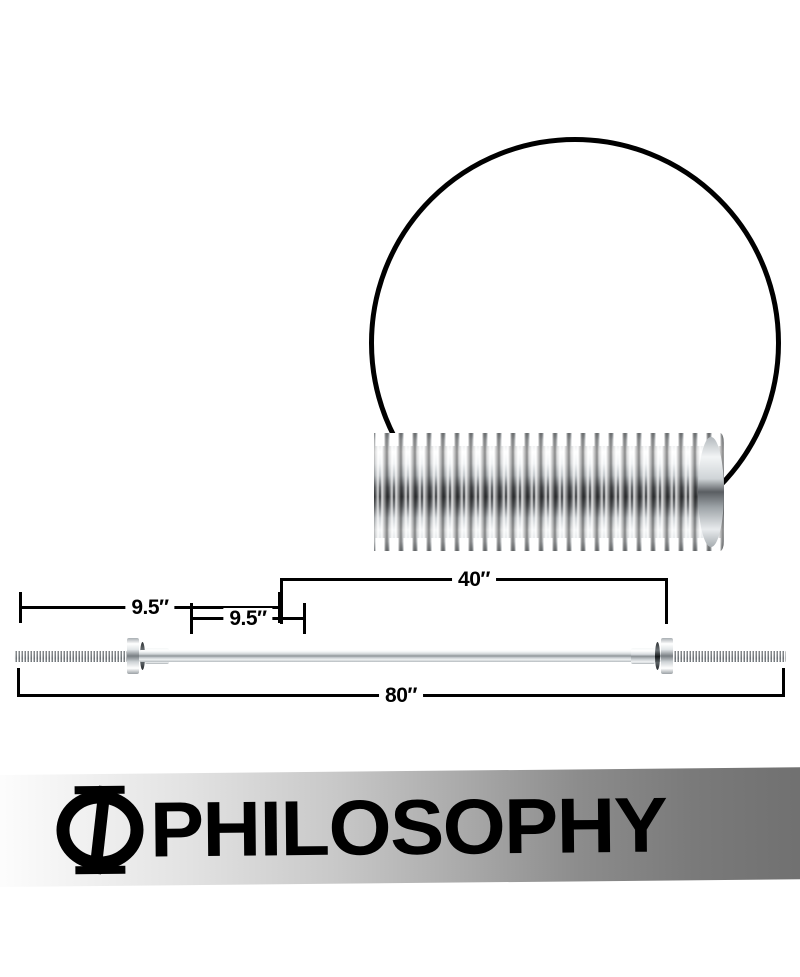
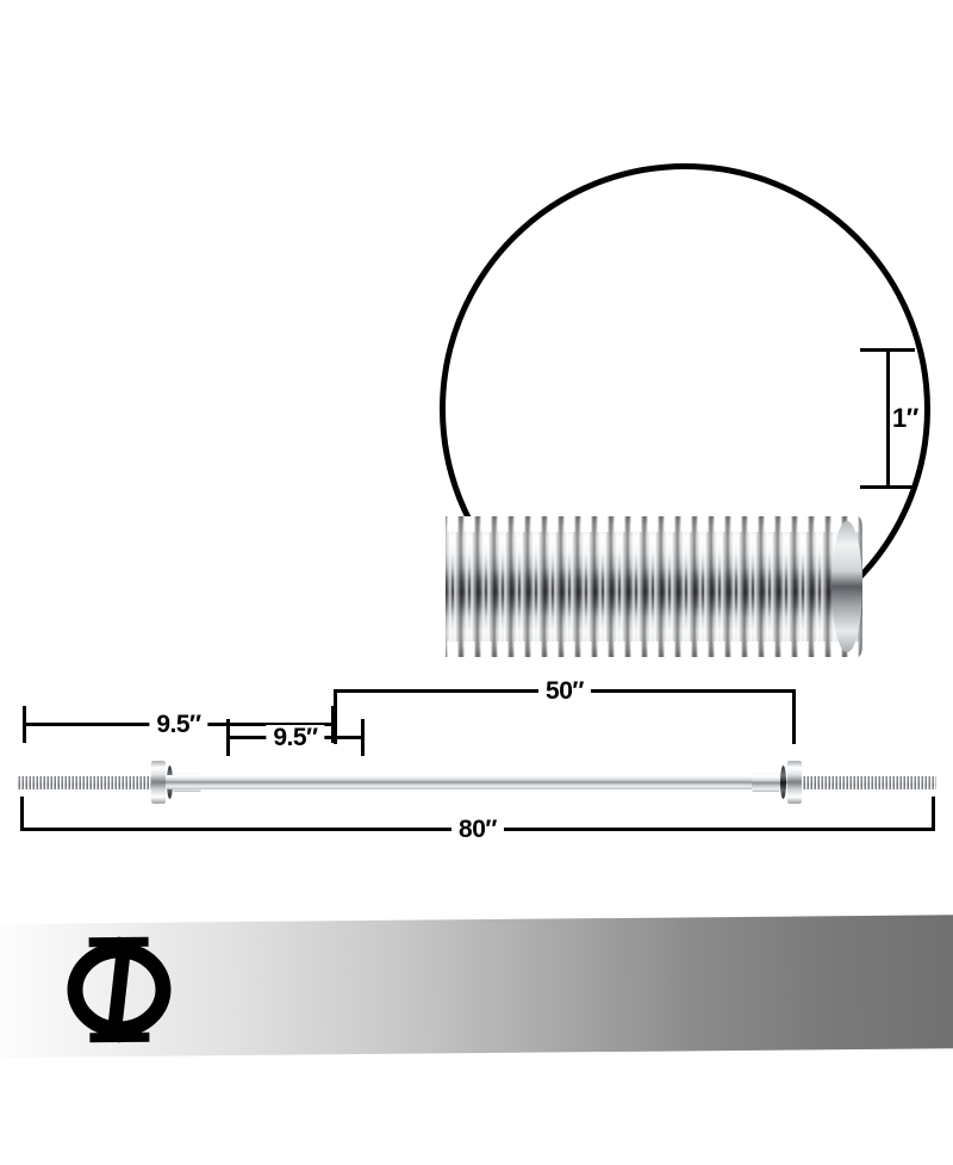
+ 1″
- 40″
+ 50″
  9.5″
  9.5″
  80″
- PHILOSOPHY
